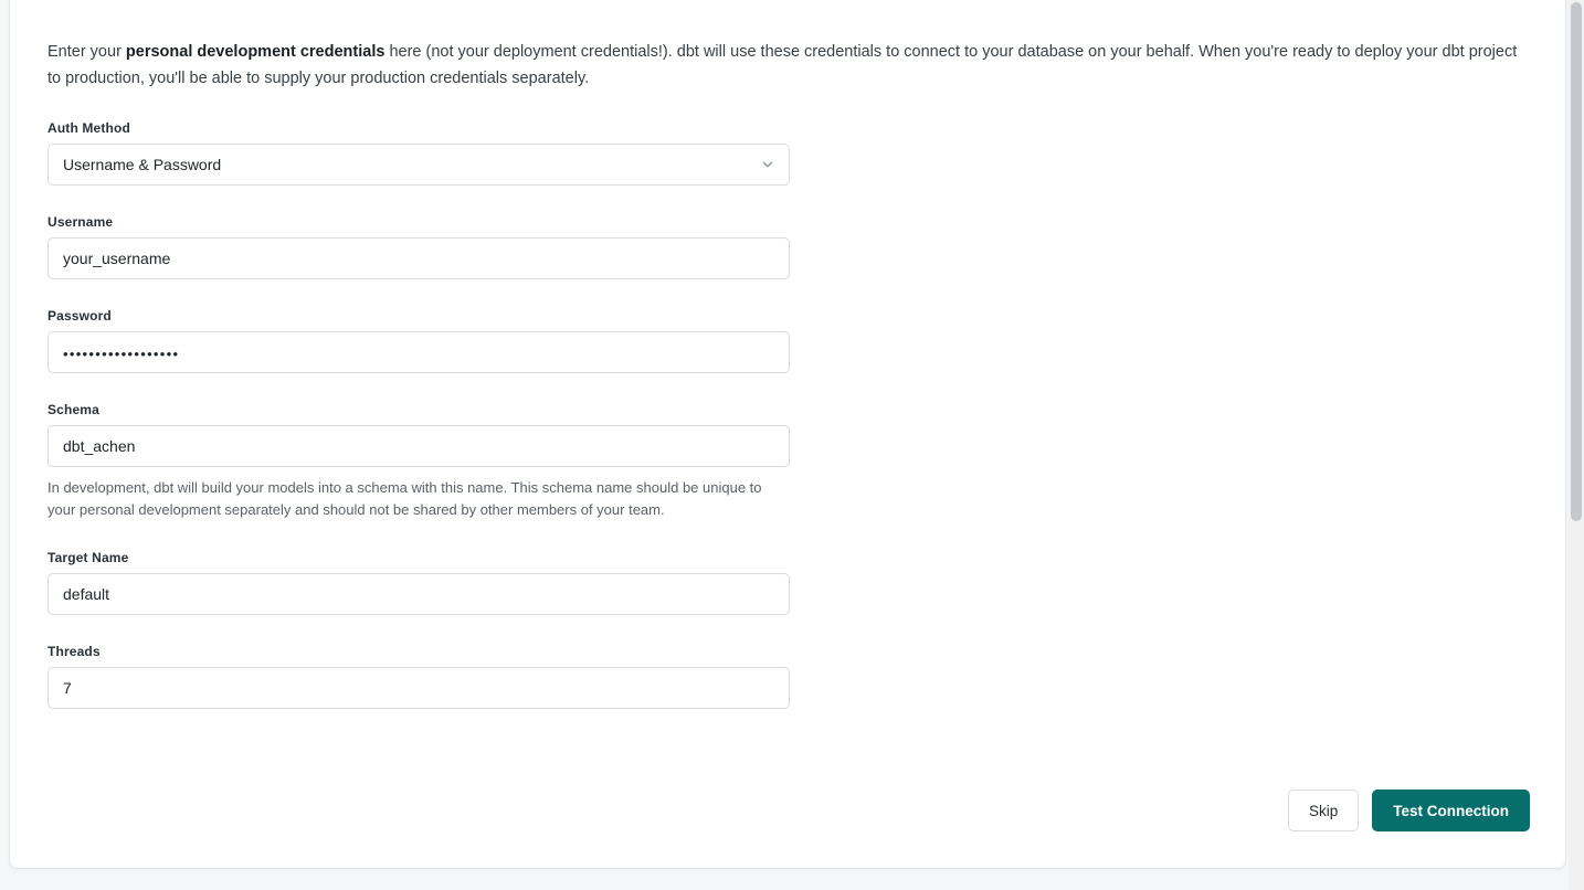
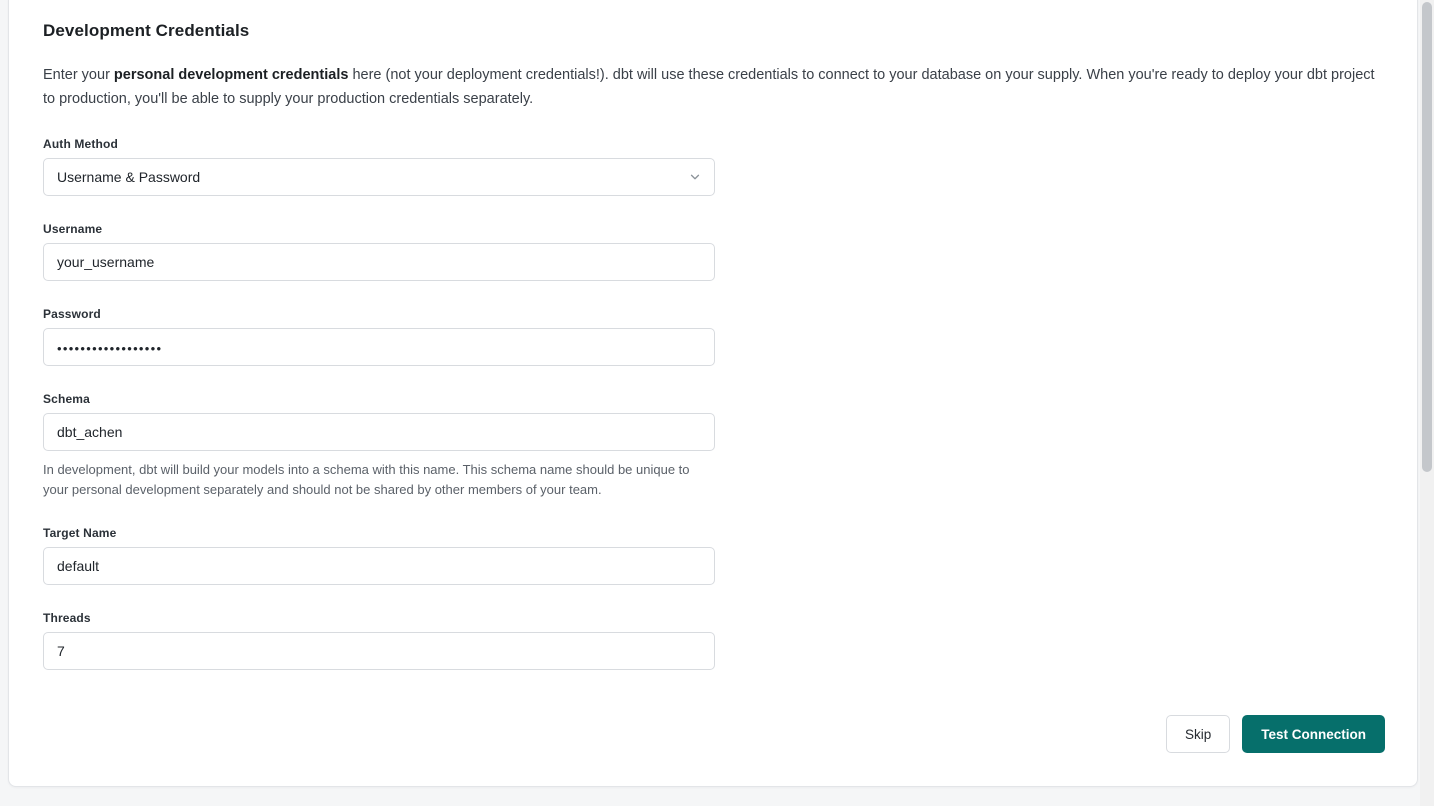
+ Development Credentials
- Enter your personal development credentials here (not your deployment credentials!). dbt will use these credentials to connect to your database on your behalf. When you're ready to deploy your dbt project to production, you'll be able to supply your production credentials separately.
+ Enter your personal development credentials here (not your deployment credentials!). dbt will use these credentials to connect to your database on your supply. When you're ready to deploy your dbt project to production, you'll be able to supply your production credentials separately.
  Auth Method
  Username & Password
  Username
  your_username
  Password
  ••••••••••••••••••
  Schema
  dbt_achen
  In development, dbt will build your models into a schema with this name. This schema name should be unique to your personal development separately and should not be shared by other members of your team.
  Target Name
  default
  Threads
  7
  Skip
  Test Connection
